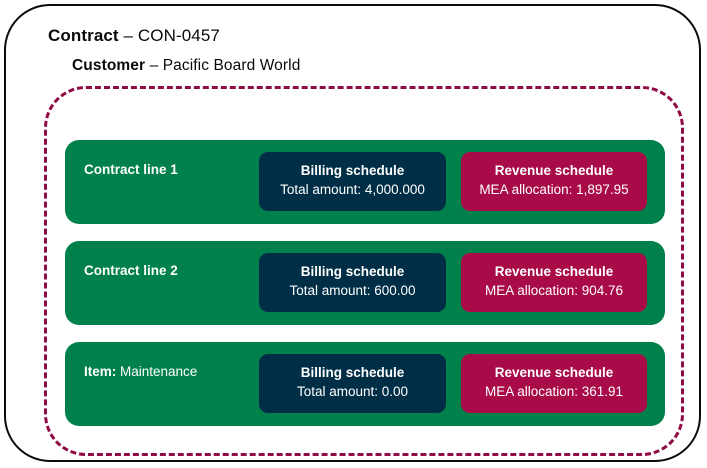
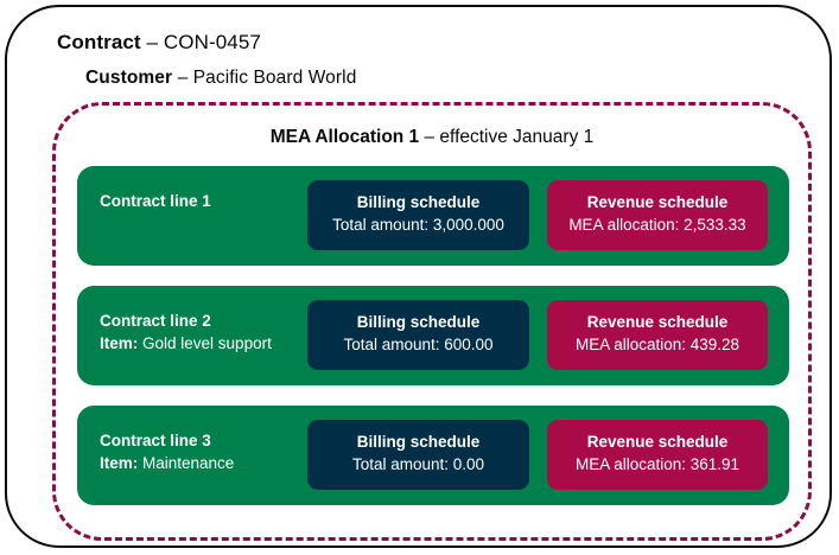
  Contract – CON-0457
  Customer – Pacific Board World
+ MEA Allocation 1 – effective January 1
  Contract line 1
  Billing schedule
- Total amount: 4,000.000
+ Total amount: 3,000.000
  Revenue schedule
- MEA allocation: 1,897.95
+ MEA allocation: 2,533.33
  Contract line 2
+ Item: Gold level support
  Billing schedule
  Total amount: 600.00
  Revenue schedule
- MEA allocation: 904.76
+ MEA allocation: 439.28
+ Contract line 3
  Item: Maintenance
  Billing schedule
  Total amount: 0.00
  Revenue schedule
  MEA allocation: 361.91
